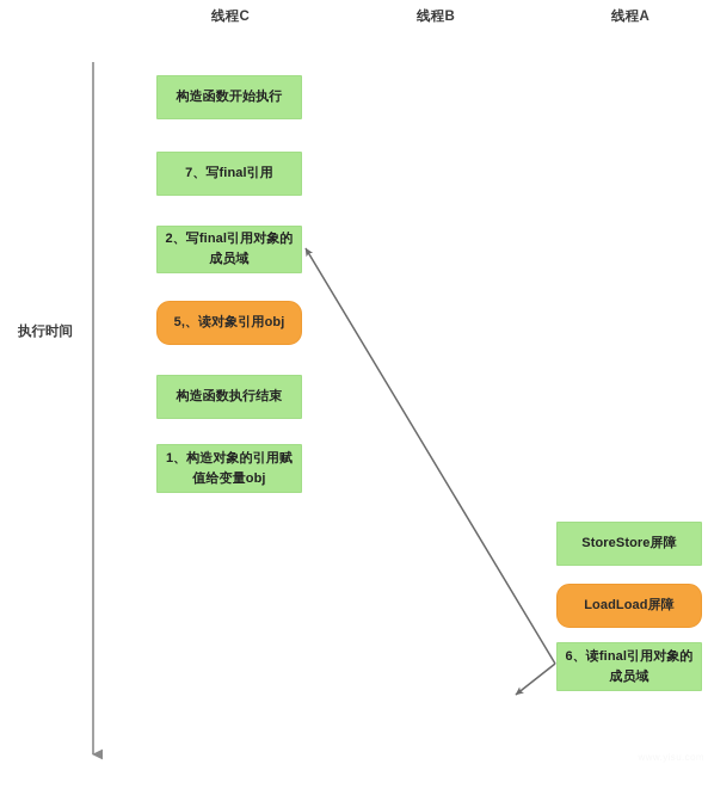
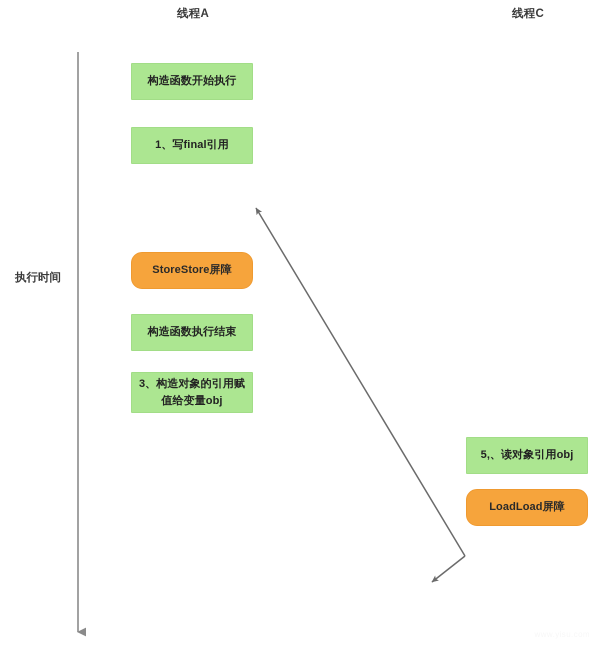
- 线程C
+ 线程A
- 线程B
- 线程A
+ 线程C
  执行时间
  构造函数开始执行
- 7、写final引用
+ 1、写final引用
- 2、写final引用对象的成员域
- 5,、读对象引用obj
+ StoreStore屏障
  构造函数执行结束
- 1、构造对象的引用赋值给变量obj
+ 3、构造对象的引用赋值给变量obj
- StoreStore屏障
+ 5,、读对象引用obj
  LoadLoad屏障
- 6、读final引用对象的成员域
